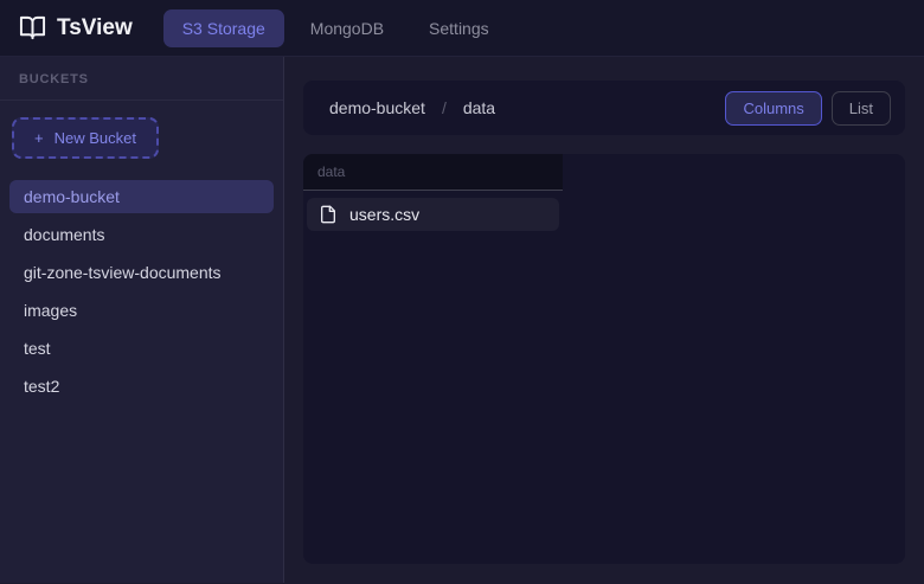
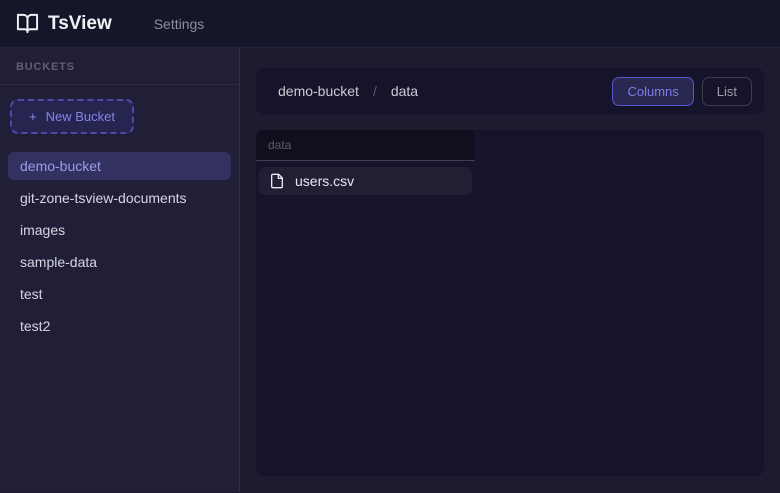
  TsView
- S3 Storage
- MongoDB
  Settings
  BUCKETS
  +
  New Bucket
  demo-bucket
- documents
  git-zone-tsview-documents
  images
+ sample-data
  test
  test2
  demo-bucket
  /
  data
  Columns
  List
  data
  users.csv
